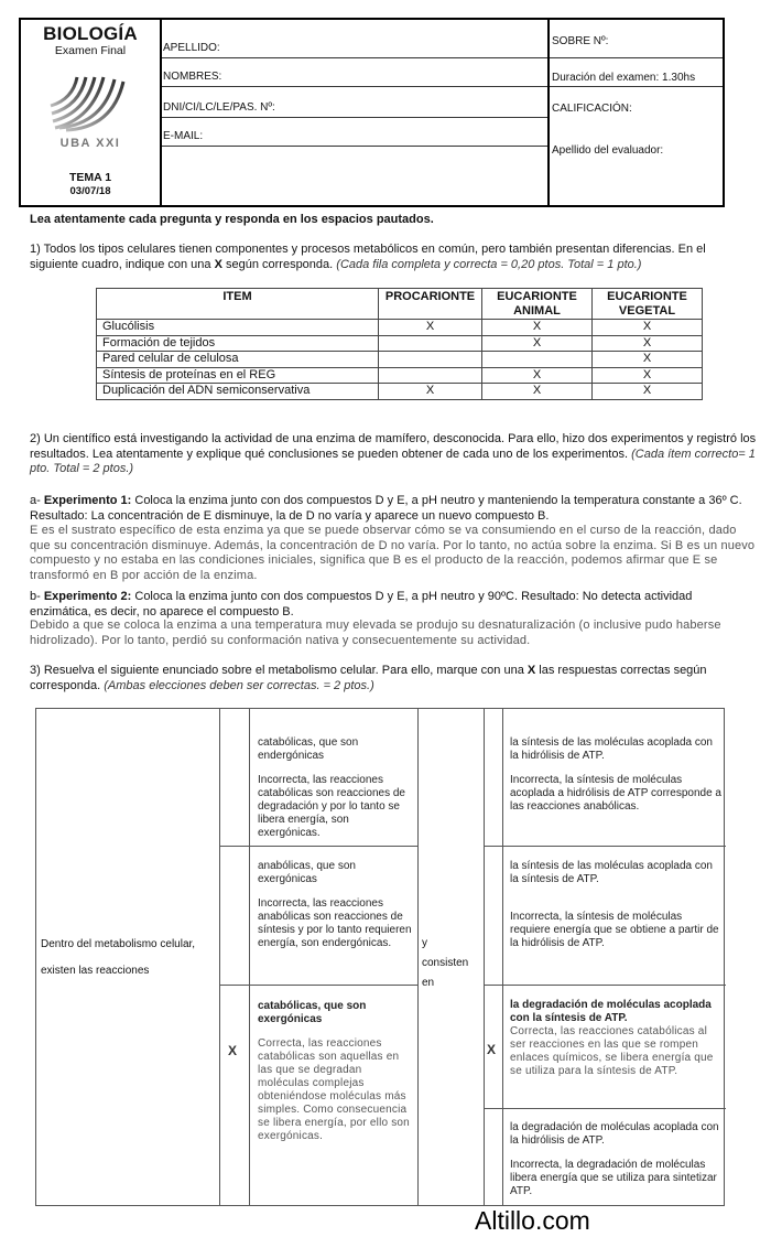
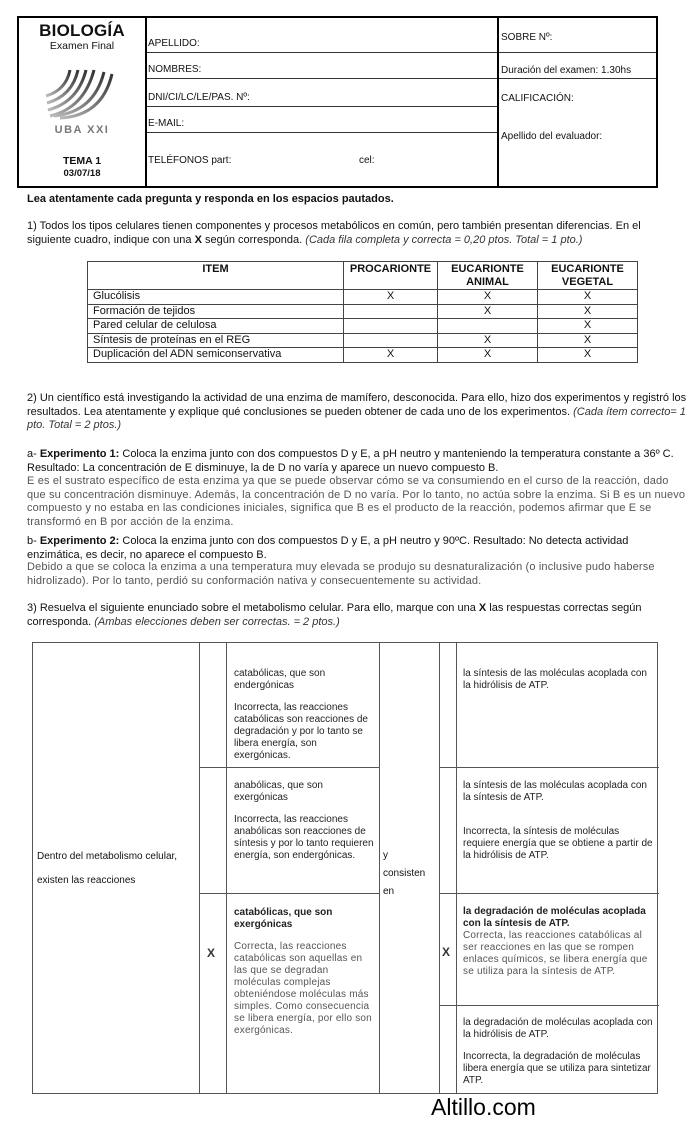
  BIOLOGÍA
  Examen Final
  UBA XXI
  TEMA 1
  03/07/18
  APELLIDO:
  NOMBRES:
  DNI/CI/LC/LE/PAS. Nº:
  E-MAIL:
+ TELÉFONOS part:
+ cel:
  SOBRE Nº:
  Duración del examen: 1.30hs
  CALIFICACIÓN:
  Apellido del evaluador:
  Lea atentamente cada pregunta y responda en los espacios pautados.
  1) Todos los tipos celulares tienen componentes y procesos metabólicos en común, pero también presentan diferencias. En el siguiente cuadro, indique con una X según corresponda. (Cada fila completa y correcta = 0,20 ptos. Total = 1 pto.)
  ITEM	PROCARIONTE	EUCARIONTE ANIMAL	EUCARIONTE VEGETAL
  Glucólisis	X	X	X
  Formación de tejidos		X	X
  Pared celular de celulosa			X
  Síntesis de proteínas en el REG		X	X
  Duplicación del ADN semiconservativa	X	X	X
  2) Un científico está investigando la actividad de una enzima de mamífero, desconocida. Para ello, hizo dos experimentos y registró los resultados. Lea atentamente y explique qué conclusiones se pueden obtener de cada uno de los experimentos. (Cada ítem correcto= 1 pto. Total = 2 ptos.)
  a- Experimento 1: Coloca la enzima junto con dos compuestos D y E, a pH neutro y manteniendo la temperatura constante a 36º C. Resultado: La concentración de E disminuye, la de D no varía y aparece un nuevo compuesto B.
  E es el sustrato específico de esta enzima ya que se puede observar cómo se va consumiendo en el curso de la reacción, dado que su concentración disminuye. Además, la concentración de D no varía. Por lo tanto, no actúa sobre la enzima. Si B es un nuevo compuesto y no estaba en las condiciones iniciales, significa que B es el producto de la reacción, podemos afirmar que E se transformó en B por acción de la enzima.
  b- Experimento 2: Coloca la enzima junto con dos compuestos D y E, a pH neutro y 90ºC. Resultado: No detecta actividad enzimática, es decir, no aparece el compuesto B.
  Debido a que se coloca la enzima a una temperatura muy elevada se produjo su desnaturalización (o inclusive pudo haberse hidrolizado). Por lo tanto, perdió su conformación nativa y consecuentemente su actividad.
  3) Resuelva el siguiente enunciado sobre el metabolismo celular. Para ello, marque con una X las respuestas correctas según corresponda. (Ambas elecciones deben ser correctas. = 2 ptos.)
  Dentro del metabolismo celular,
  existen las reacciones
  y
  consisten
  en
  catabólicas, que son endergónicas
  Incorrecta, las reacciones catabólicas son reacciones de degradación y por lo tanto se libera energía, son exergónicas.
  anabólicas, que son exergónicas
  Incorrecta, las reacciones anabólicas son reacciones de síntesis y por lo tanto requieren energía, son endergónicas.
  X
  catabólicas, que son exergónicas
  Correcta, las reacciones catabólicas son aquellas en las que se degradan moléculas complejas obteniéndose moléculas más simples. Como consecuencia se libera energía, por ello son exergónicas.
  la síntesis de las moléculas acoplada con la hidrólisis de ATP.
- Incorrecta, la síntesis de moléculas acoplada a hidrólisis de ATP corresponde a las reacciones anabólicas.
  la síntesis de las moléculas acoplada con la síntesis de ATP.
  Incorrecta, la síntesis de moléculas requiere energía que se obtiene a partir de la hidrólisis de ATP.
  X
  la degradación de moléculas acoplada con la síntesis de ATP.
  Correcta, las reacciones catabólicas al ser reacciones en las que se rompen enlaces químicos, se libera energía que se utiliza para la síntesis de ATP.
  la degradación de moléculas acoplada con la hidrólisis de ATP.
  Incorrecta, la degradación de moléculas libera energía que se utiliza para sintetizar ATP.
  Altillo.com
